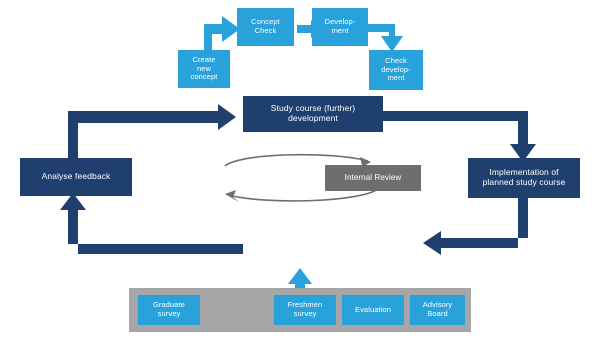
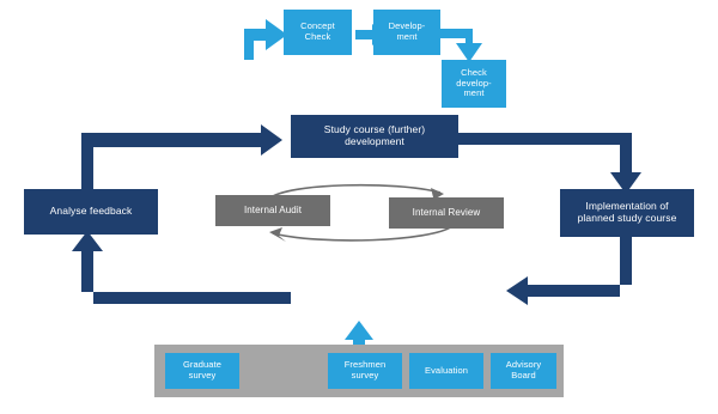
- Create
- new
- concept
  Concept
  Check
  Develop-
  ment
  Check
  develop-
  ment
  Study course (further)
  development
  Analyse feedback
  Implementation of
  planned study course
+ Internal Audit
  Internal Review
  Graduate
  survey
  Freshmen
  survey
  Evaluation
  Advisory
  Board
